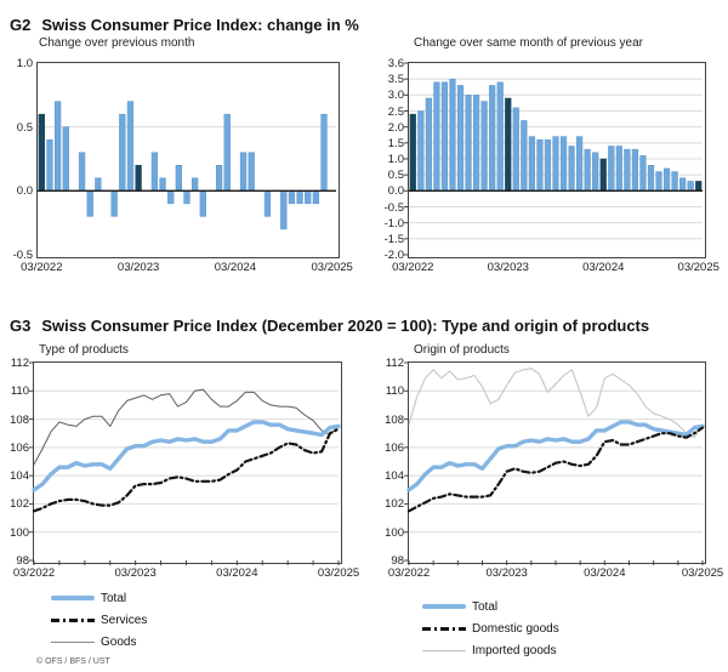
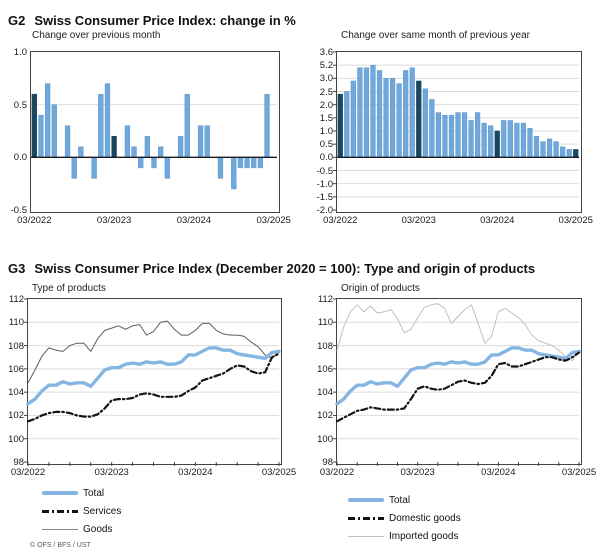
  G2
  Swiss Consumer Price Index: change in %
  Change over previous month
  Change over same month of previous year
  G3
  Swiss Consumer Price Index (December 2020 = 100): Type and origin of products
  Type of products
  Origin of products
  Total
  Services
  Goods
  Total
  Domestic goods
  Imported goods
  1.0
  0.5
  0.0
  -0.5
  03/2022
  03/2023
  03/2024
  03/2025
  3.6
- 3.5
+ 5.2
  3.0
  2.5
  2.0
  1.5
  1.0
  0.5
  0.0
  -0.5
  -1.0
  -1.5
  -2.0
  03/2022
  03/2023
  03/2024
  03/2025
  112
  110
  108
  106
  104
  102
  100
  98
  03/2022
  03/2023
  03/2024
  03/2025
  112
  110
  108
  106
  104
  102
  100
  98
  03/2022
  03/2023
  03/2024
  03/2025
